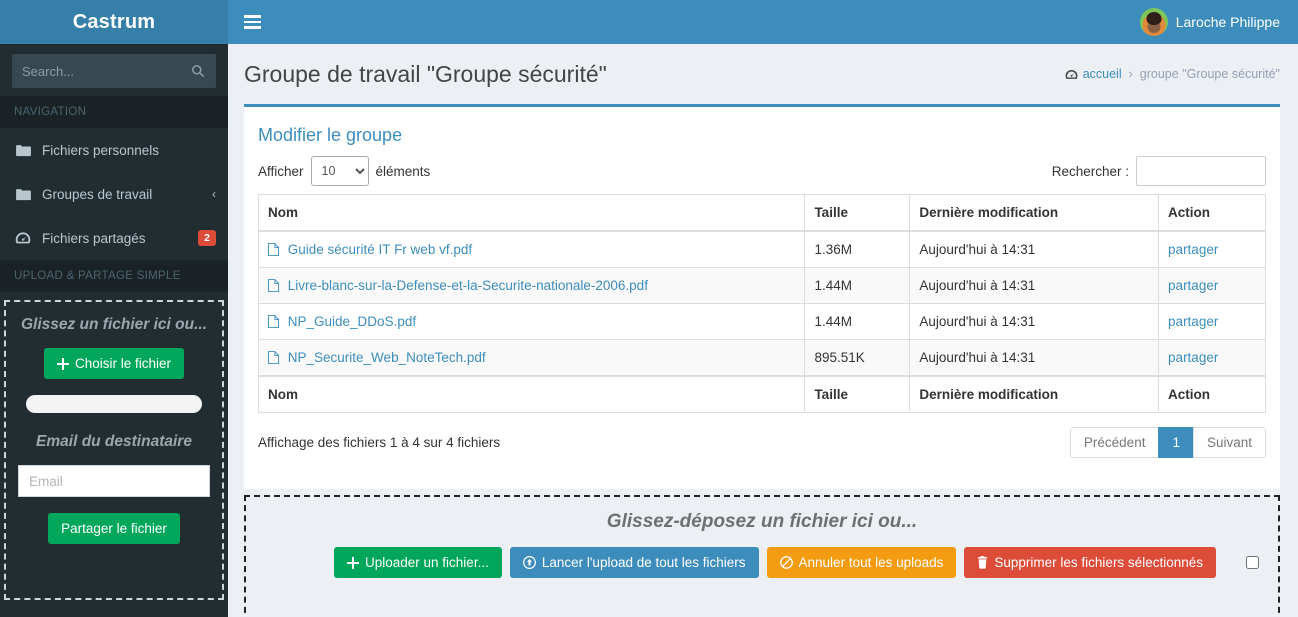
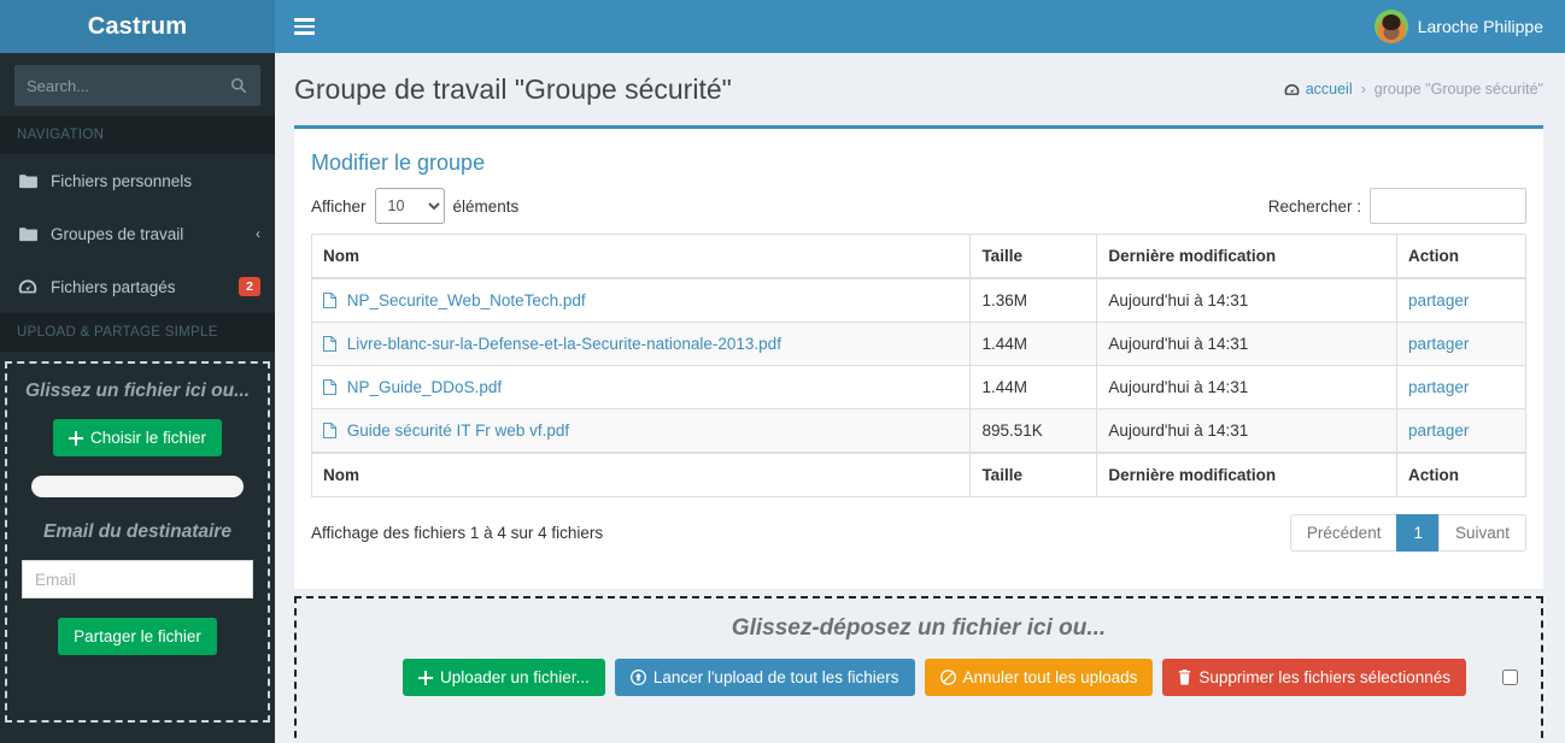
  Castrum
  Laroche Philippe
  Search...
  NAVIGATION
  Fichiers personnels
  Groupes de travail
  ‹
  Fichiers partagés
  2
  UPLOAD & PARTAGE SIMPLE
  Glissez un fichier ici ou...
  Choisir le fichier
  Email du destinataire
  Email
  Partager le fichier
  Groupe de travail "Groupe sécurité"
  accueil
  ›
  groupe "Groupe sécurité"
  Modifier le groupe
  Afficher
  10
  éléments
  Rechercher :
  Nom	Taille	Dernière modification	Action
- Guide sécurité IT Fr web vf.pdf	1.36M	Aujourd'hui à 14:31	partager
+ NP_Securite_Web_NoteTech.pdf	1.36M	Aujourd'hui à 14:31	partager
- Livre-blanc-sur-la-Defense-et-la-Securite-nationale-2006.pdf	1.44M	Aujourd'hui à 14:31	partager
+ Livre-blanc-sur-la-Defense-et-la-Securite-nationale-2013.pdf	1.44M	Aujourd'hui à 14:31	partager
  NP_Guide_DDoS.pdf	1.44M	Aujourd'hui à 14:31	partager
- NP_Securite_Web_NoteTech.pdf	895.51K	Aujourd'hui à 14:31	partager
+ Guide sécurité IT Fr web vf.pdf	895.51K	Aujourd'hui à 14:31	partager
  Nom	Taille	Dernière modification	Action
  Affichage des fichiers 1 à 4 sur 4 fichiers
  Précédent
  1
  Suivant
  Glissez-déposez un fichier ici ou...
  Uploader un fichier...
  Lancer l'upload de tout les fichiers
  Annuler tout les uploads
  Supprimer les fichiers sélectionnés
